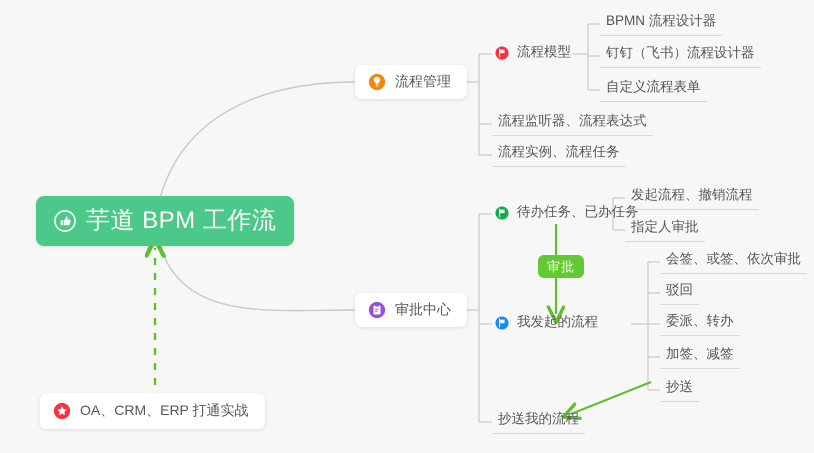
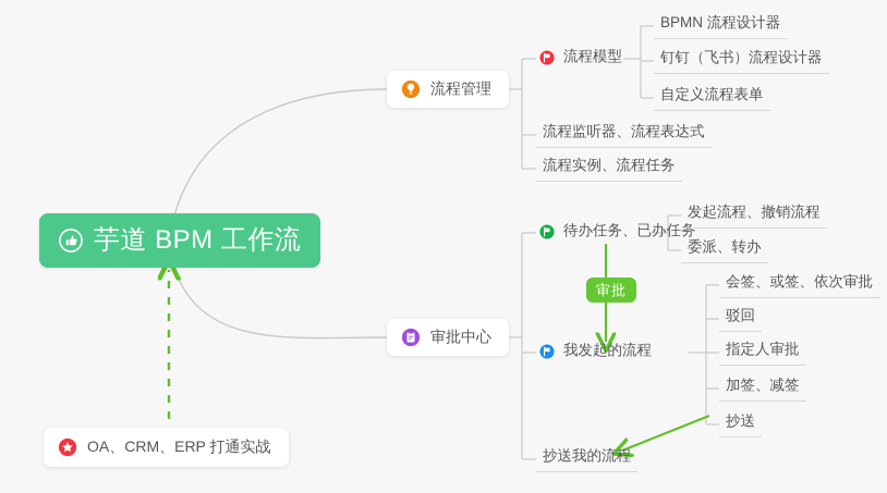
  芋道 BPM 工作流
  流程管理
  流程模型
  BPMN 流程设计器
  钉钉（飞书）流程设计器
  自定义流程表单
  流程监听器、流程表达式
  流程实例、流程任务
  审批中心
  待办任务、已办任务
  发起流程、撤销流程
- 指定人审批
+ 委派、转办
  我发起的流程
  会签、或签、依次审批
  驳回
- 委派、转办
+ 指定人审批
  加签、减签
  抄送
  抄送我的流程
  审批
  OA、CRM、ERP 打通实战
